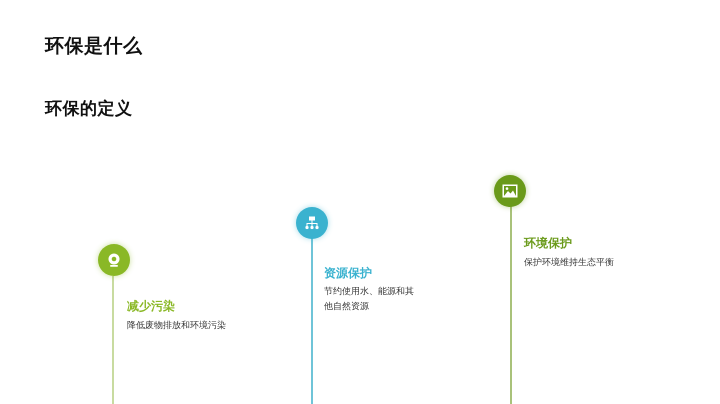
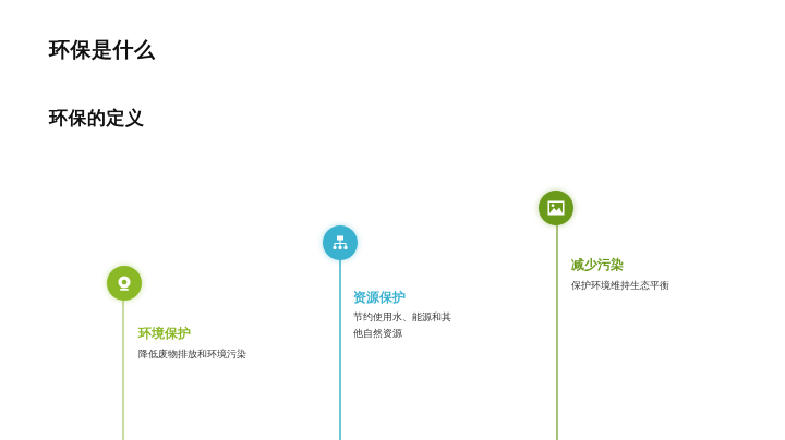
  环保是什么
  环保的定义
- 减少污染
+ 环境保护
  降低废物排放和环境污染
  资源保护
  节约使用水、能源和其他自然资源
- 环境保护
+ 减少污染
  保护环境维持生态平衡
